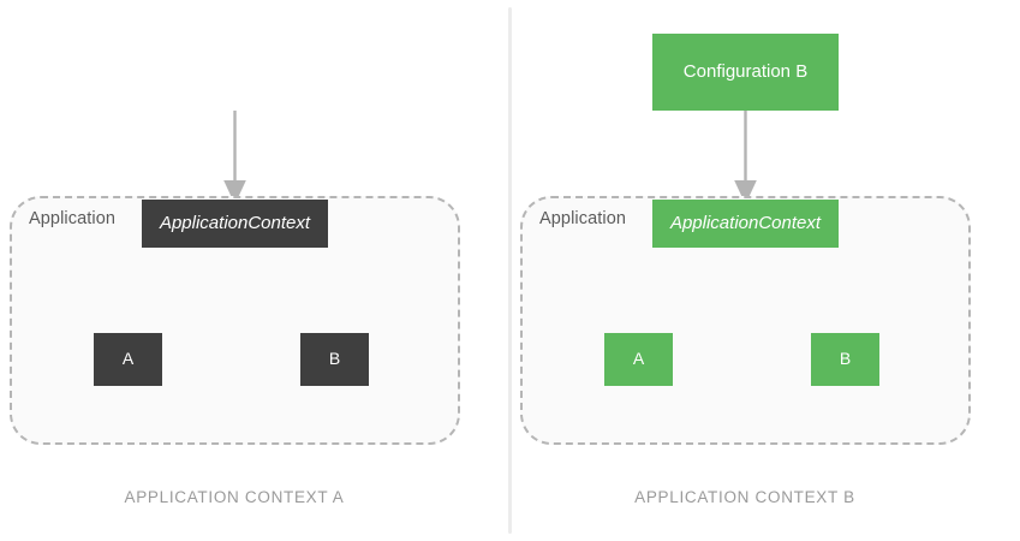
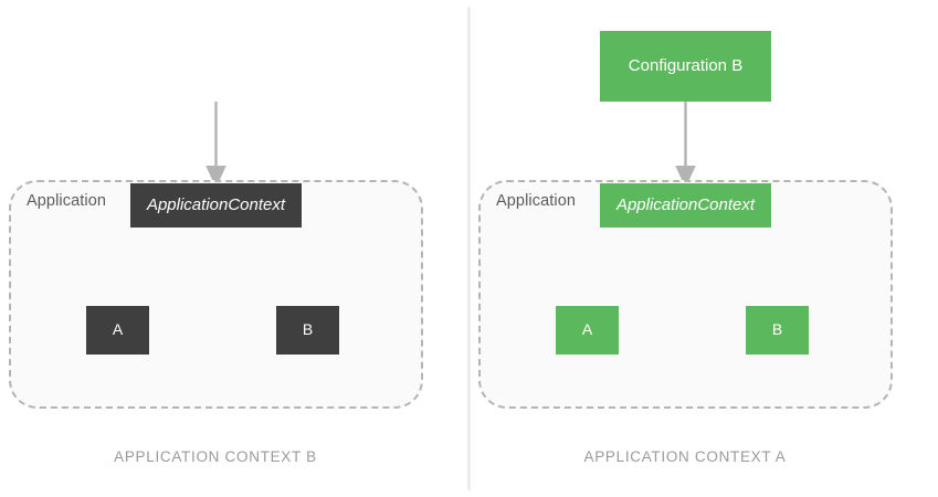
  Application
  ApplicationContext
  A
  B
- APPLICATION CONTEXT A
+ APPLICATION CONTEXT B
  Application
  Configuration B
  ApplicationContext
  A
  B
- APPLICATION CONTEXT B
+ APPLICATION CONTEXT A
